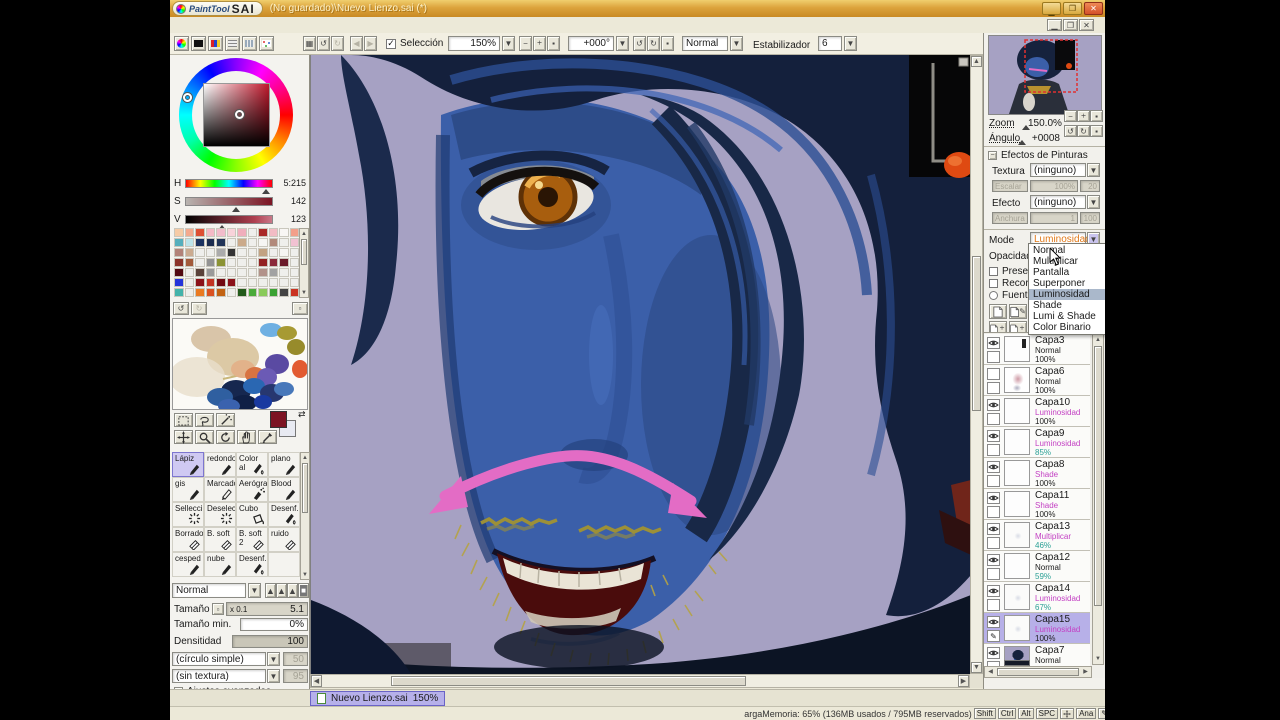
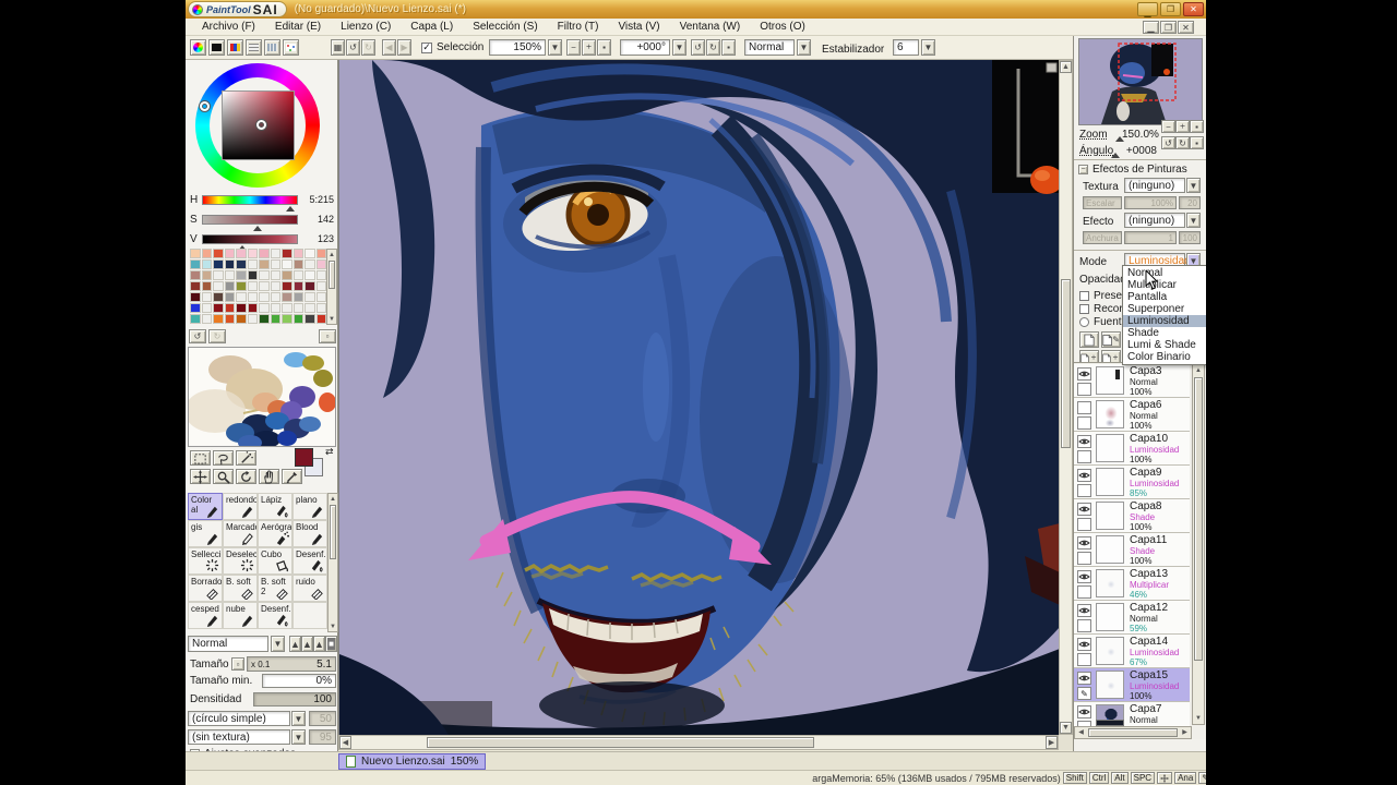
  PaintTool
  SAI
  (No guardado)\Nuevo Lienzo.sai (*)
  ▁
  ❐
  ✕
+ Archivo (F)
+ Editar (E)
+ Lienzo (C)
+ Capa (L)
+ Selección (S)
+ Filtro (T)
+ Vista (V)
+ Ventana (W)
+ Otros (O)
  ▁
  ❐
  ✕
  ▦
  ↺
  ↻
  ◀
  ▶
  ✓
  Selección
  150%
  ▼
  −
  ＋
  ▪
  +000°
  ▼
  ↺
  ↻
  ▪
  Normal
  ▼
  Estabilizador
  6
  ▼
  H
  5:215
  S
  142
  V
  123
  ↺
  ↻
  ▫
  ⇄
- Lápiz
+ Color al
  redondo
- Color al
+ Lápiz
  plano
  gis
  Marcad
  Aerógra
  Blood
  Sellecci
  Deselec
  Cubo
  Desenf.
  Borrado
  B. soft
  B. soft 2
  ruido
  cesped
  nube
  Desenf.
  Normal
  ▼
  ▲
  ▲
  ▲
  ■
  Tamaño
  ▫
  x 0.1
  5.1
  Tamaño min.
  0%
  Densitidad
  100
  (círculo simple)
  ▼
  50
  (sin textura)
  ▼
  95
  Zoom
  150.0%
  −
  ＋
  ▪
  Ángulo
  +0008
  ↺
  ↻
  ▪
  Efectos de Pinturas
  Textura
  (ninguno)
  ▼
  Escalar
  100%
  20
  Efecto
  (ninguno)
  ▼
  Anchura
  1
  100
  Mode
  Luminosida
  ▼
  Opacida
  Fuent
  ✎
  ＋
  ＋
  Capa3
  Normal
  100%
  Capa6
  Normal
  100%
  Capa10
  Luminosidad
  100%
  Capa9
  Luminosidad
  85%
  Capa8
  Shade
  100%
  Capa11
  Shade
  100%
  Capa13
  Multiplicar
  46%
  Capa12
  Normal
  59%
  Capa14
  Luminosidad
  67%
  ✎
  Capa15
  Luminosidad
  100%
  Capa7
  Normal
  Normal
  Mulilicar
  Pantalla
  Superponer
  Luminosidad
  Shade
  Lumi & Shade
  Color Binario
  Nuevo Lienzo.sai
  150%
  argaMemoria: 65% (136MB usados / 795MB reservados)
  Shift
  Ctrl
  Alt
  SPC
  Ana
  ✎
